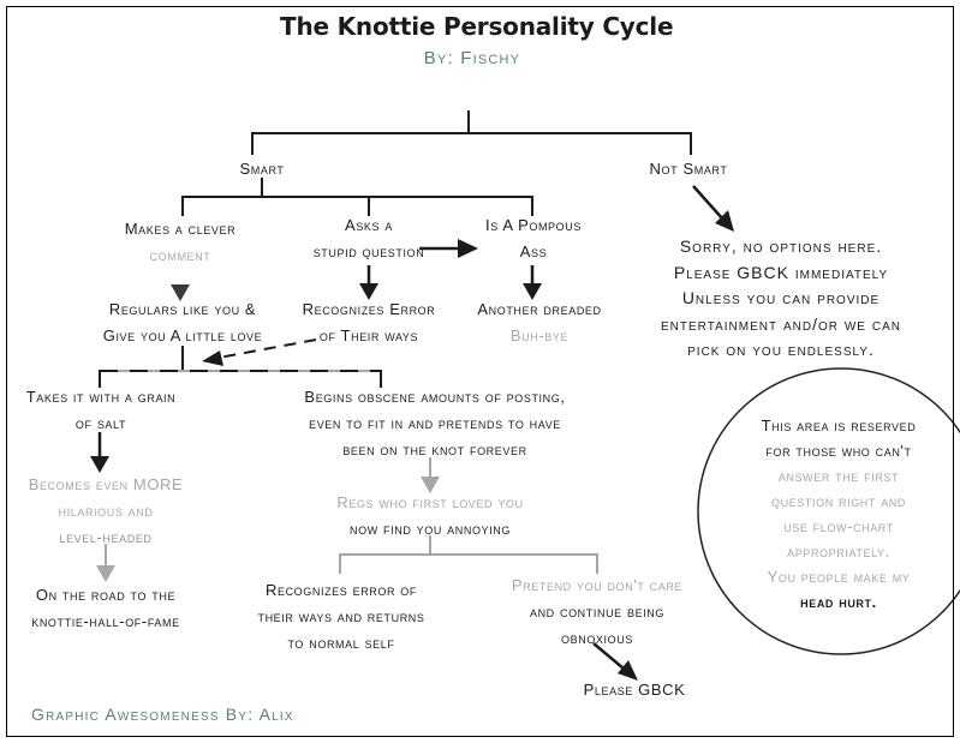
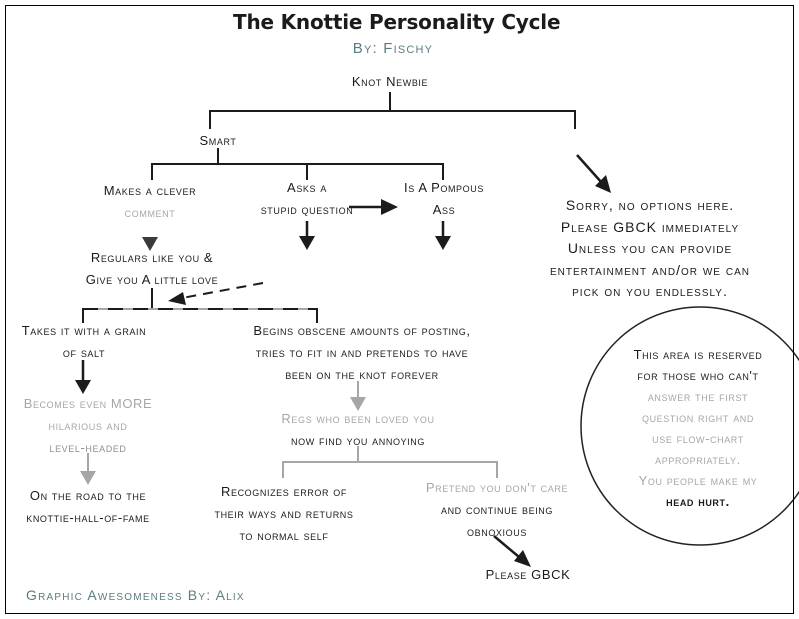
  The Knottie Personality Cycl
  By: Fischy
+ Knot Newbie
  Smart
- Not Smart
  Makes a clever
  comment
  Asks a
  stupid question
  Is A Pompous
  Ass
  Sorry, no options here.
  Please GBCK immediately
  Unless you can provide
  entertainment and/or we can
  pick on you endlessly.
  Regulars like you &
  Give you A little love
- Recognizes Error
- of Their ways
- Another dreaded
- Buh-bye
  Takes it with a grain
  of salt
  Begins obscene amounts of posting,
- even to fit in and pretends to have
+ tries to fit in and pretends to have
  been on the knot forever
  Becomes even MORE
  hilarious and
  level-headed
  On the road to the
  knottie-hall-of-fame
- Regs who first loved you
+ Regs who been loved you
  now find you annoying
  Recognizes error of
  their ways and returns
  to normal self
  Pretend you don't care
  and continue being
  obnoxious
  Please GBCK
  This area is reserved
  for those who can't
  answer the first
  question right and
  use flow-chart
  appropriately.
  You people make my
  head hurt.
  Graphic Awesomeness By: Alix
